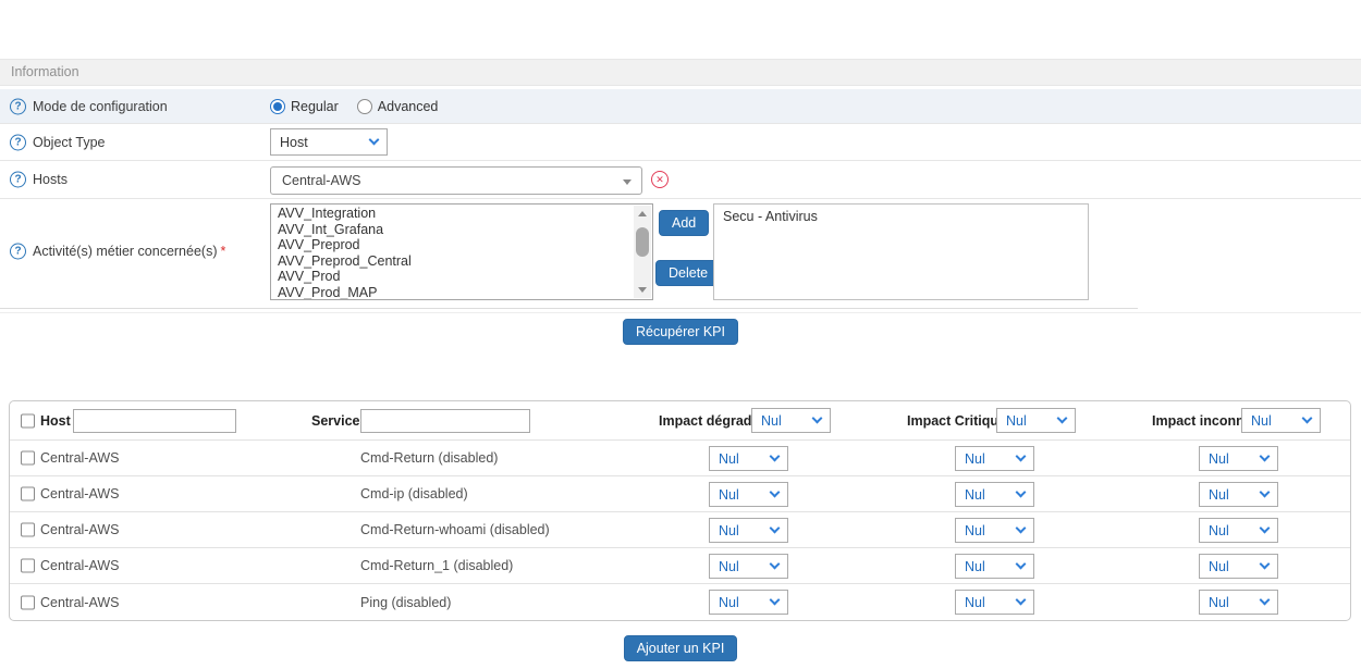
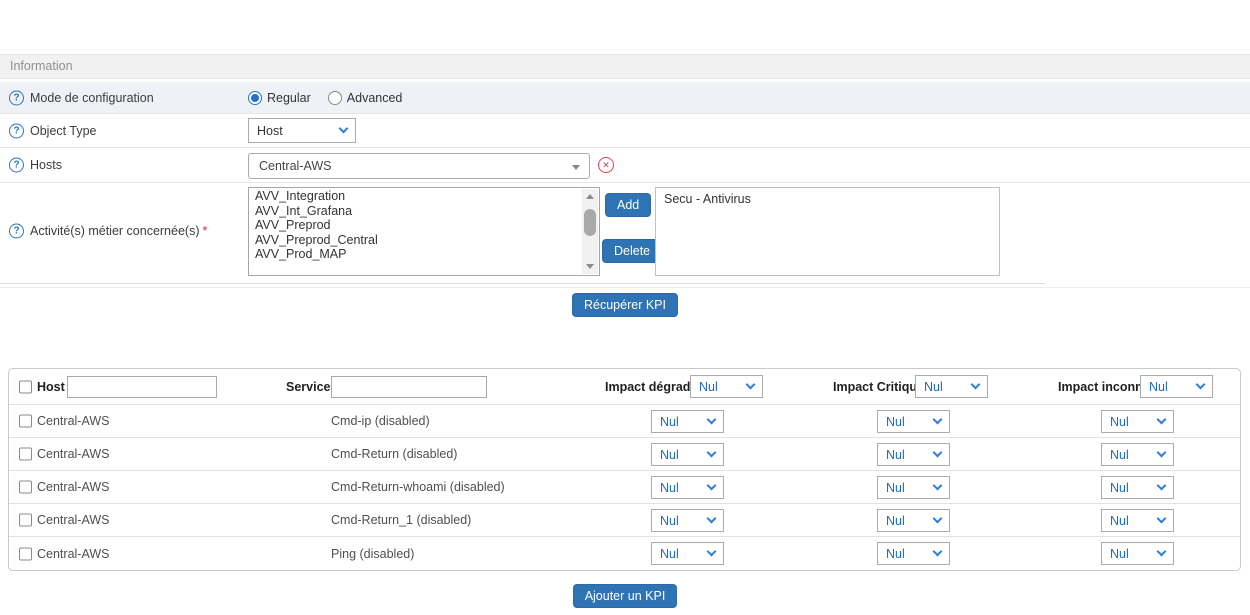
  Information
  ?
  Mode de configuration
  Regular
  Advanced
  ?
  Object Type
  Host
  ?
  Hosts
  Central-AWS
  ✕
  ?
  Activité(s) métier concernée(s) *
  AVV_Integration
  AVV_Int_Grafana
  AVV_Preprod
  AVV_Preprod_Central
- AVV_Prod
  AVV_Prod_MAP
  Add
  Delete
  Secu - Antivirus
  Récupérer KPI
  Host
  Service
  Impact dégrad
  Nul
  Impact Critiqu
  Nul
  Impact inconn
  Nul
  Central-AWS
- Cmd-Return (disabled)
+ Cmd-ip (disabled)
  Nul
  Nul
  Nul
  Central-AWS
- Cmd-ip (disabled)
+ Cmd-Return (disabled)
  Nul
  Nul
  Nul
  Central-AWS
  Cmd-Return-whoami (disabled)
  Nul
  Nul
  Nul
  Central-AWS
  Cmd-Return_1 (disabled)
  Nul
  Nul
  Nul
  Central-AWS
  Ping (disabled)
  Nul
  Nul
  Nul
  Ajouter un KPI
